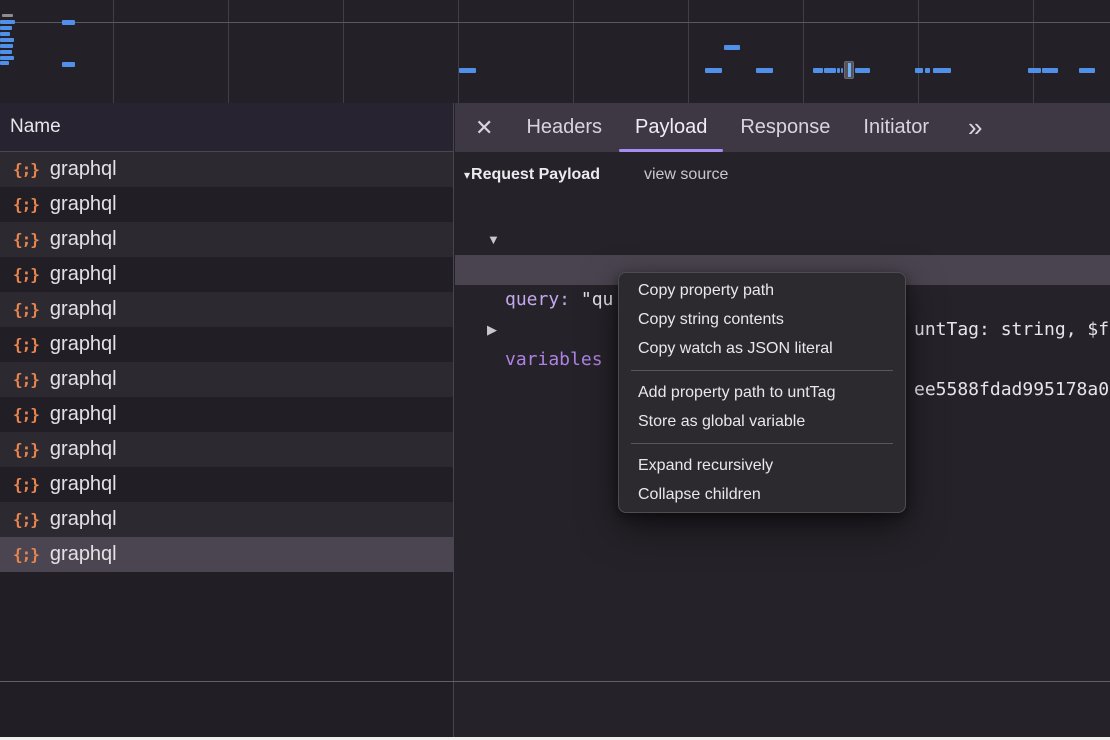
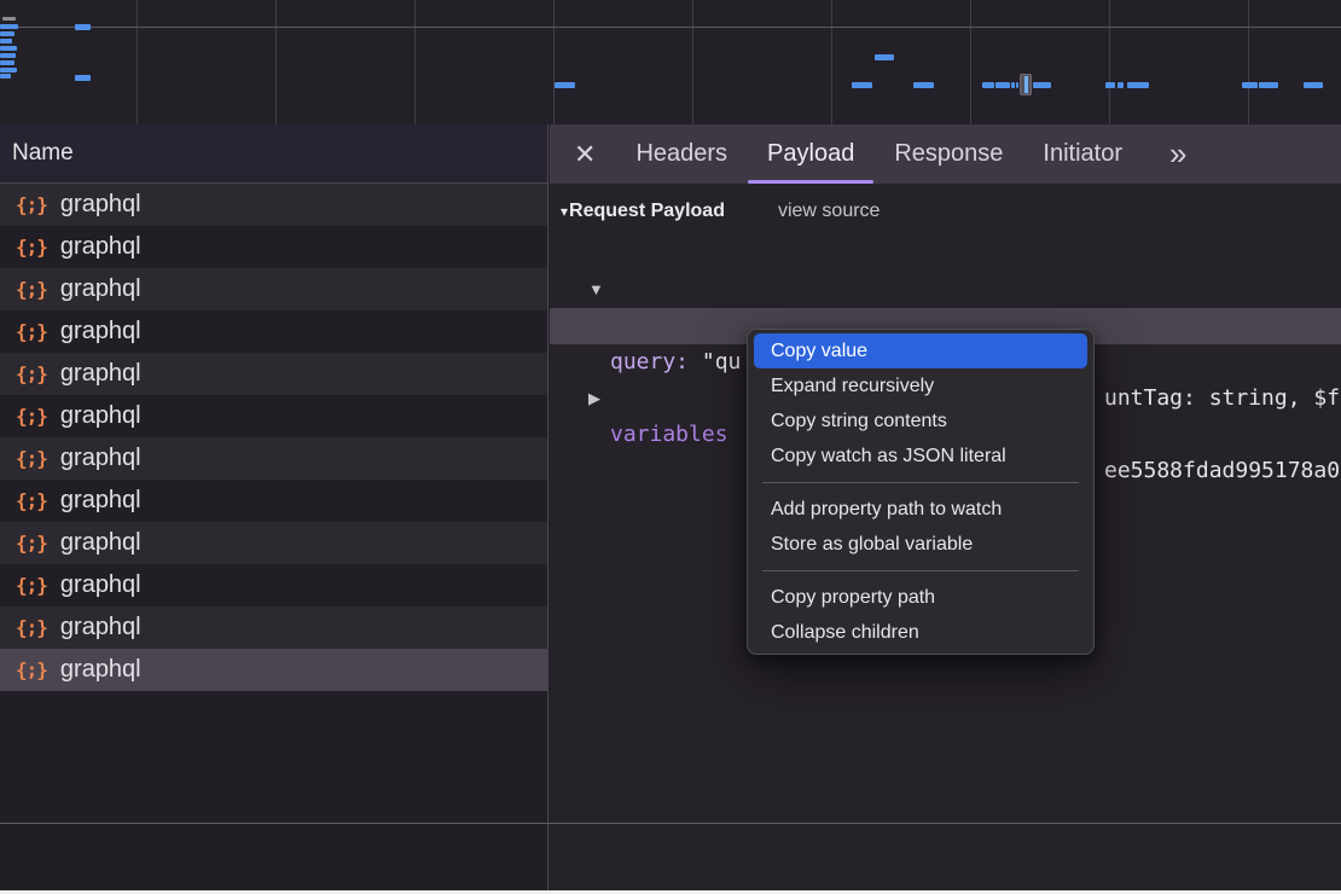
  Name
  {;}
  graphql
  {;}
  graphql
  {;}
  graphql
  {;}
  graphql
  {;}
  graphql
  {;}
  graphql
  {;}
  graphql
  {;}
  graphql
  {;}
  graphql
  {;}
  graphql
  {;}
  graphql
  {;}
  graphql
  ✕
  Headers
  Payload
  Response
  Initiator
  »
  ▾
  Request Payload
  view source
  ▼
  query: "qu
  untTag: string, $f
  ▶
  variables
  ee5588fdad995178a0
+ Copy value
- Copy property path
+ Expand recursively
  Copy string contents
  Copy watch as JSON literal
- Add property path to untTag
+ Add property path to watch
  Store as global variable
- Expand recursively
+ Copy property path
  Collapse children
